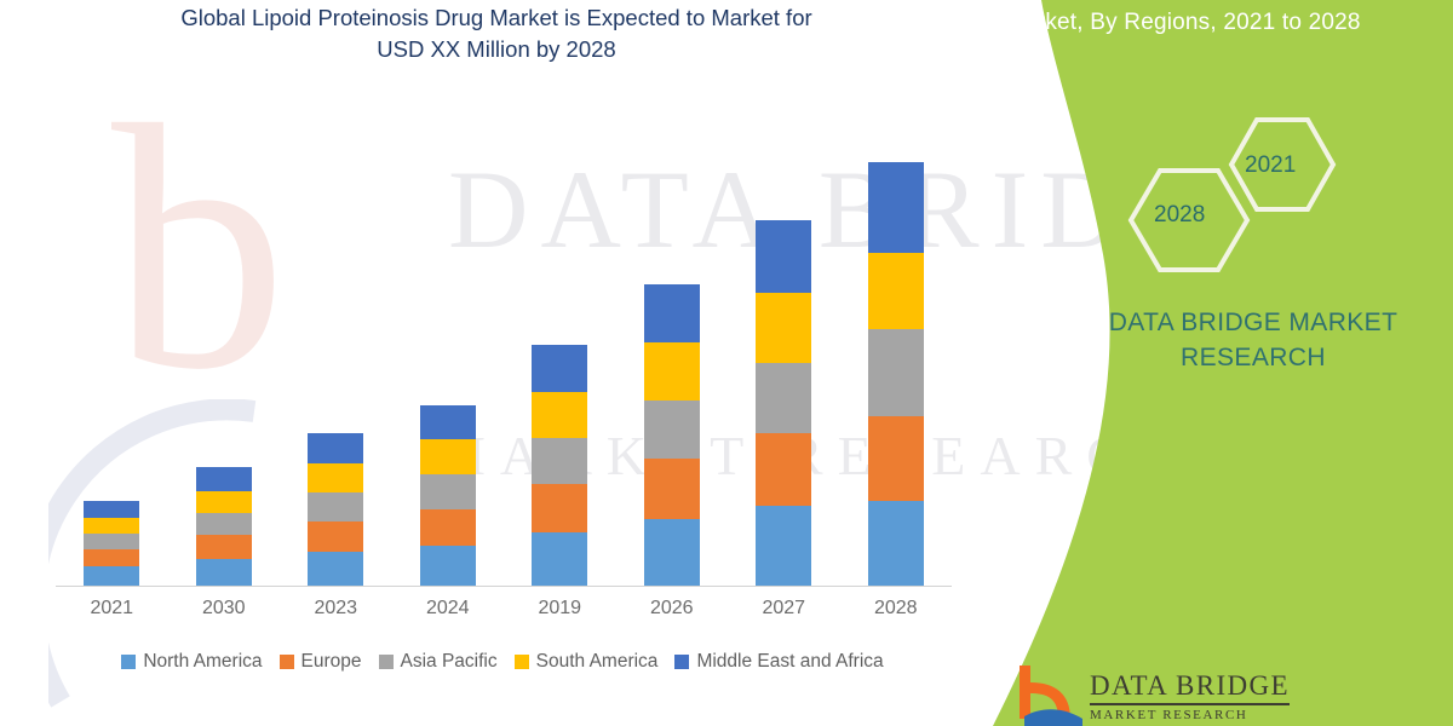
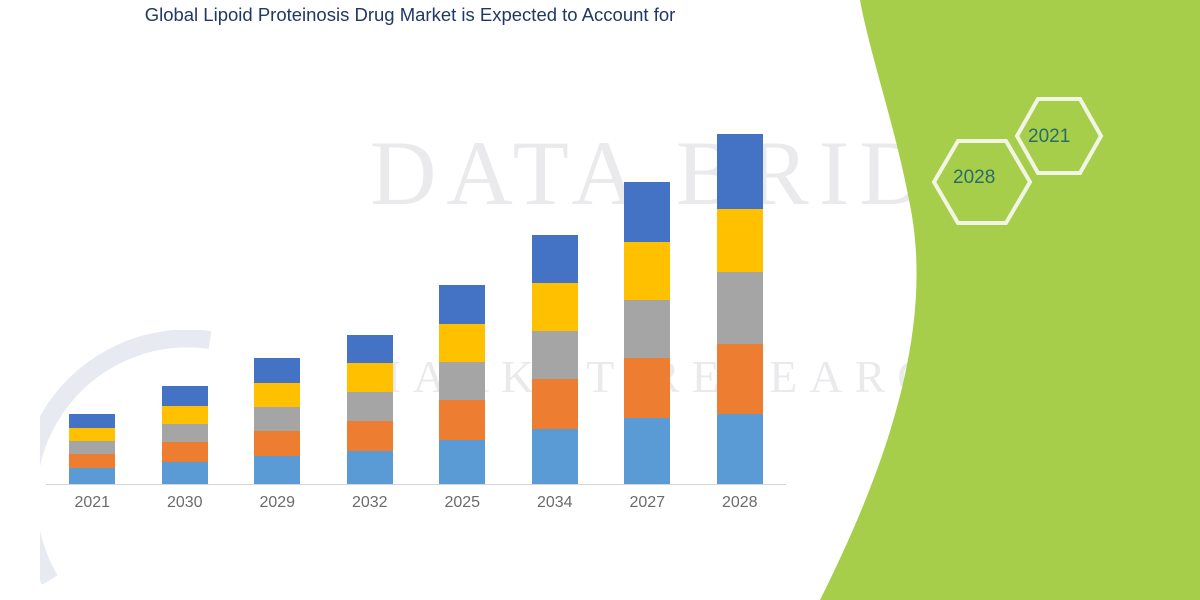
- b
  DATA BRID
- Global Lipoid Proteinosis Drug Market is Expected to Market for
+ Global Lipoid Proteinosis Drug Market is Expected to Account for
- USD XX Million by 2028
  2021
  2030
- 2023
+ 2029
- 2024
+ 2032
- 2019
+ 2025
- 2026
+ 2034
  2027
  2028
- North America
- Europe
- Asia Pacific
- South America
- Middle East and Africa
- Market, By Regions, 2021 to 2028
  2021
  2028
- DATA BRIDGE MARKET
- RESEARCH
- DATA BRIDGE
- MARKET RESEARCH
